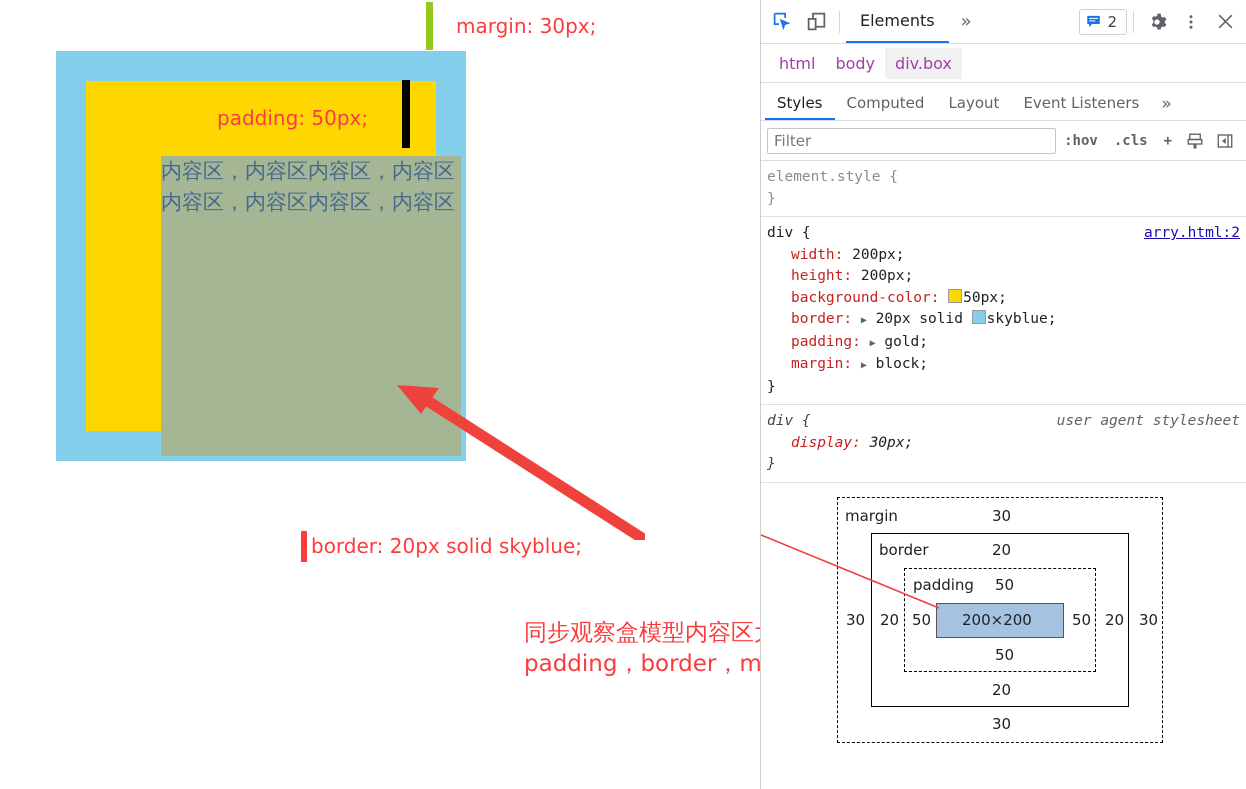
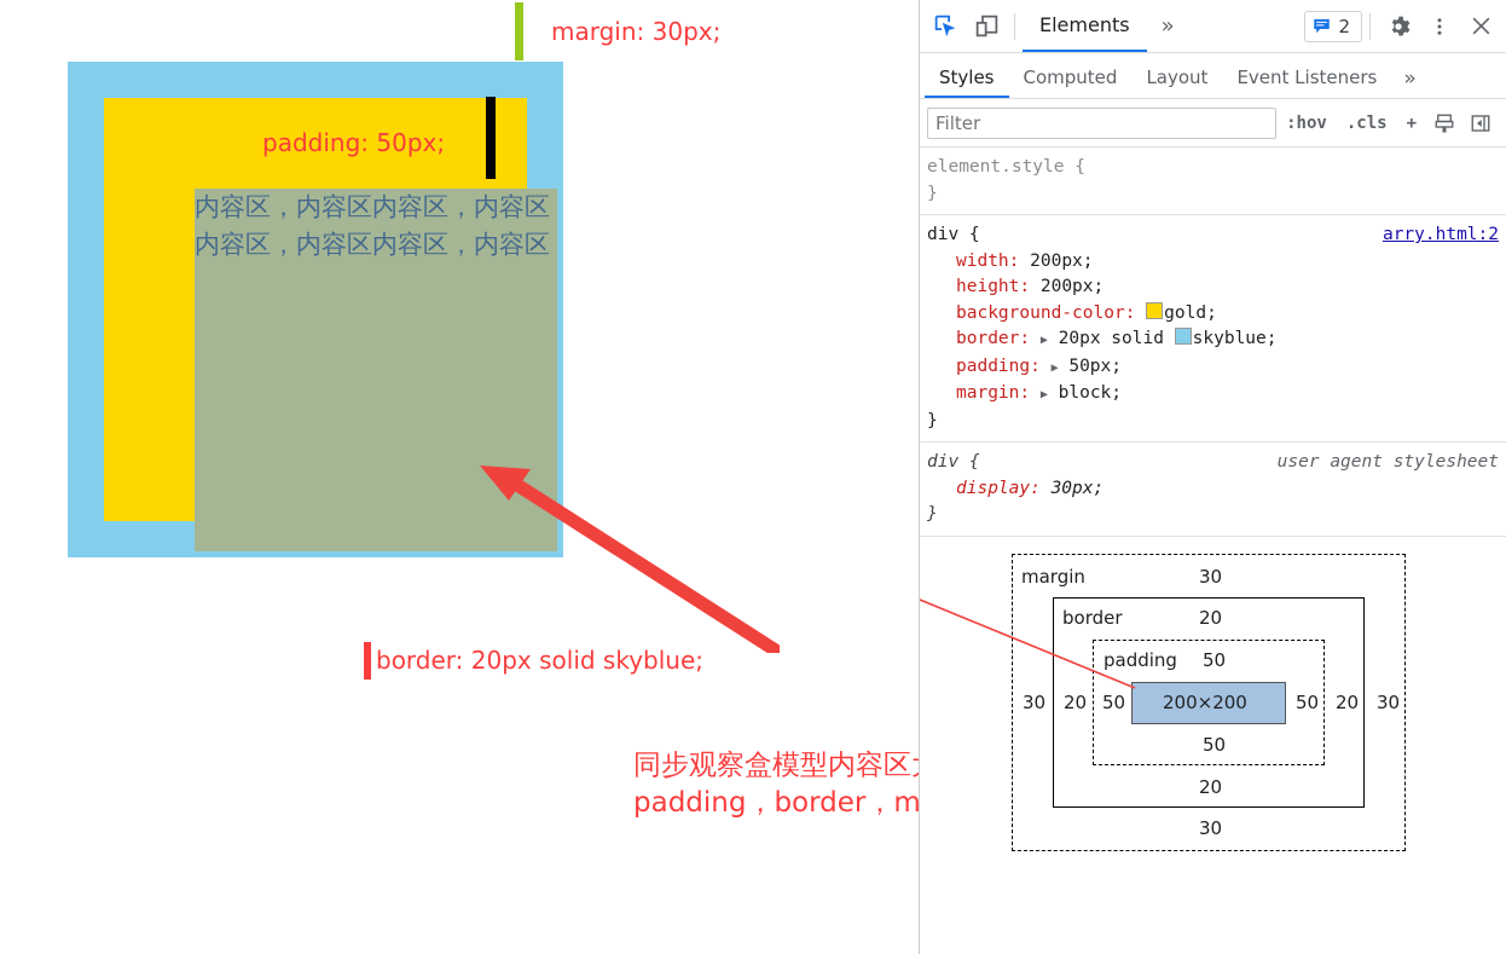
  内容区，内容区内容区，内容区内容区，内容区内容区，内容区
  margin: 30px;
  padding: 50px;
  border: 20px solid skyblue;
  同步观察盒模型内容区
  padding，border，m
  Elements
  »
  2
- html
- body
- div.box
  Styles
  Computed
  Layout
  Event Listeners
  »
  Filter
  :hov
  .cls
  +
  element.style {
  }
  arry.html:2
  div {
  width: 200px;
  height: 200px;
- background-color: 50px;
+ background-color: gold;
  border: ▶ 20px solid skyblue;
- padding: ▶ gold;
+ padding: ▶ 50px;
  margin: ▶ block;
  }
  user agent stylesheet
  div {
  display: 30px;
  }
  margin
  border
  padding
  30
  30
  30
  30
  20
  20
  20
  20
  50
  50
  50
  50
  200×200
